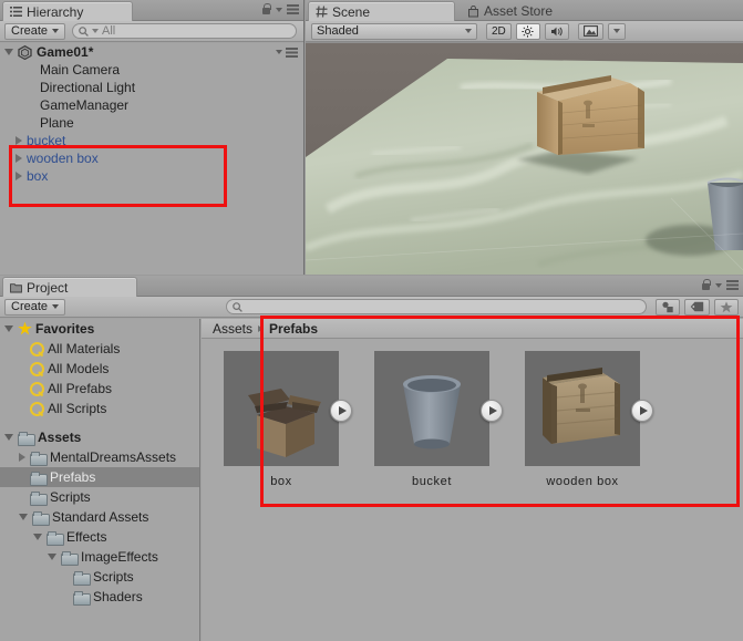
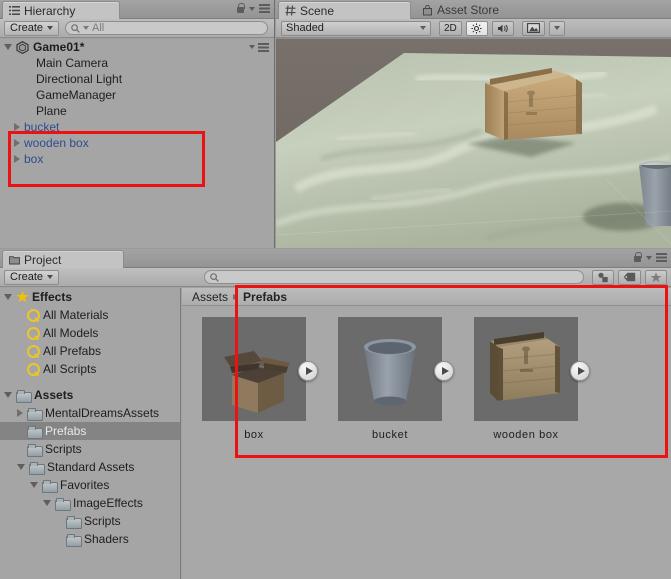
  Hierarchy
  Create
  All
  Game01*
  Main Camera
  Directional Light
  GameManager
  Plane
  bucket
  wooden box
  box
  Scene
  Asset Store
  Shaded
  2D
  Project
  Create
- Favorites
+ Effects
  All Materials
  All Models
  All Prefabs
  All Scripts
  Assets
  MentalDreamsAssets
  Prefabs
  Scripts
  Standard Assets
- Effects
+ Favorites
  ImageEffects
  Scripts
  Shaders
  Assets
  Prefabs
  box
  bucket
  wooden box
